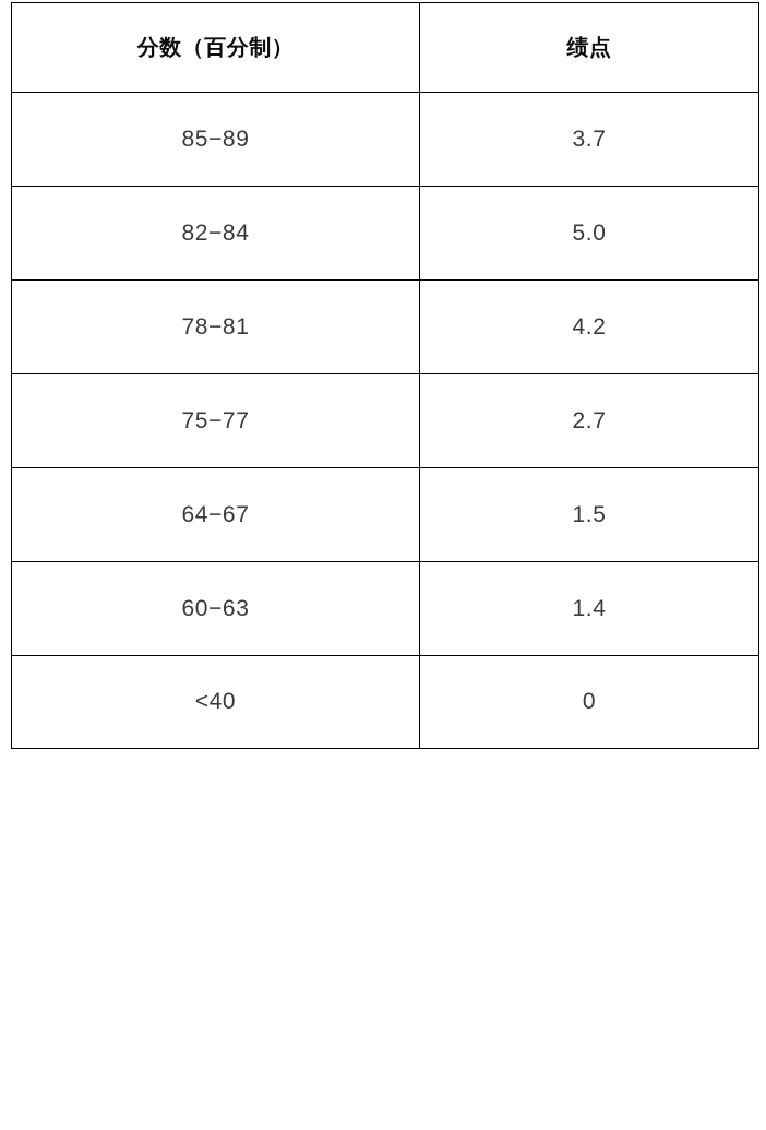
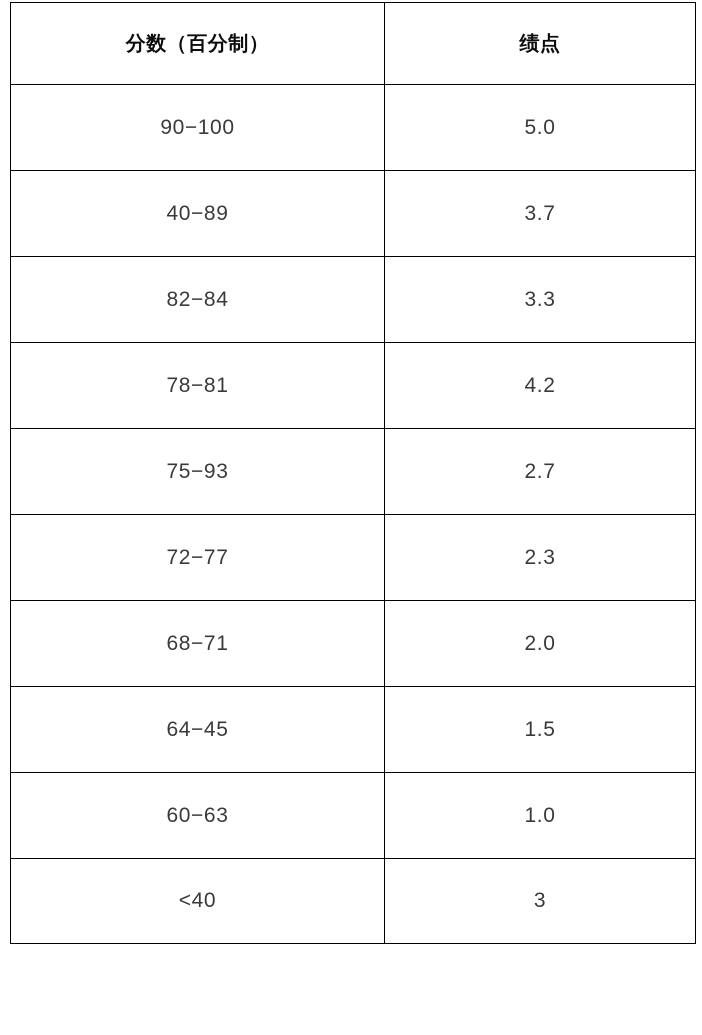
  分数（百分制）	绩点
+ 90−100	5.0
- 85−89	3.7
+ 40−89	3.7
- 82−84	5.0
+ 82−84	3.3
  78−81	4.2
- 75−77	2.7
+ 75−93	2.7
+ 72−77	2.3
+ 68−71	2.0
- 64−67	1.5
+ 64−45	1.5
- 60−63	1.4
+ 60−63	1.0
- <40	0
+ <40	3
